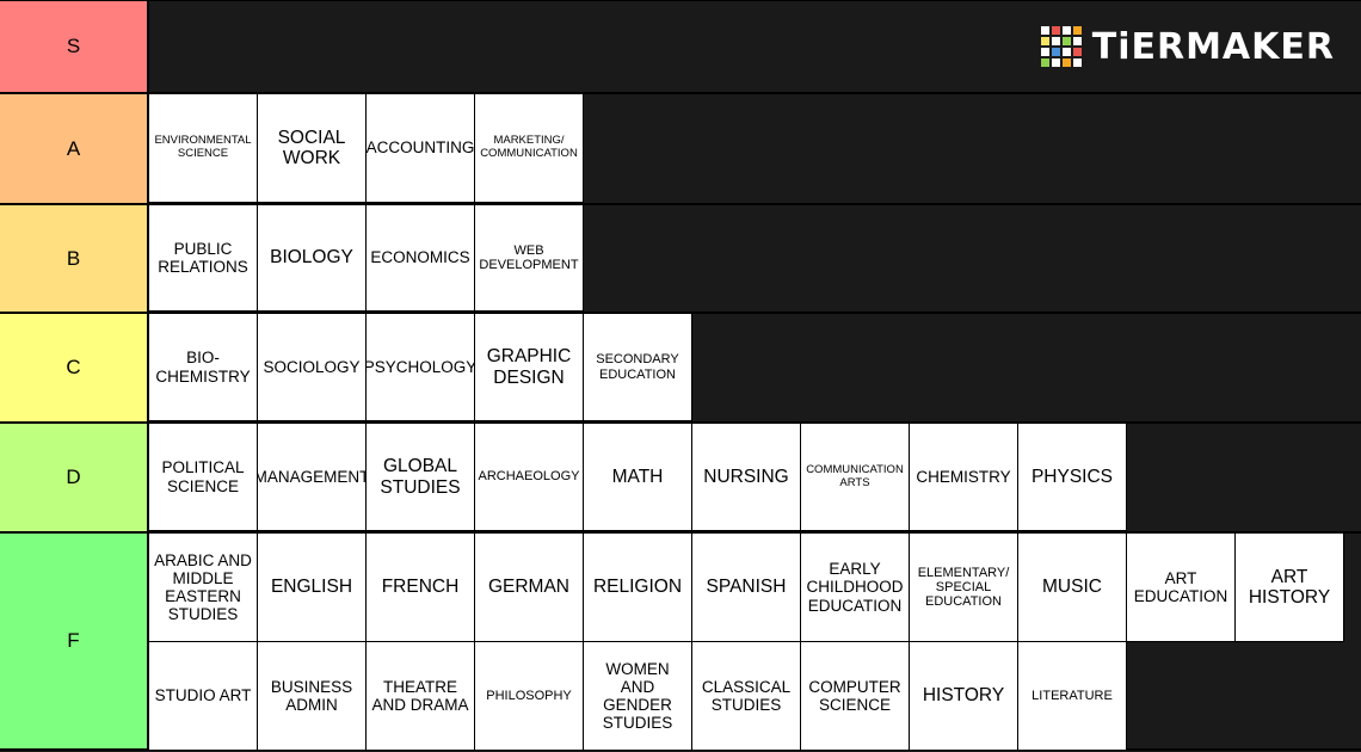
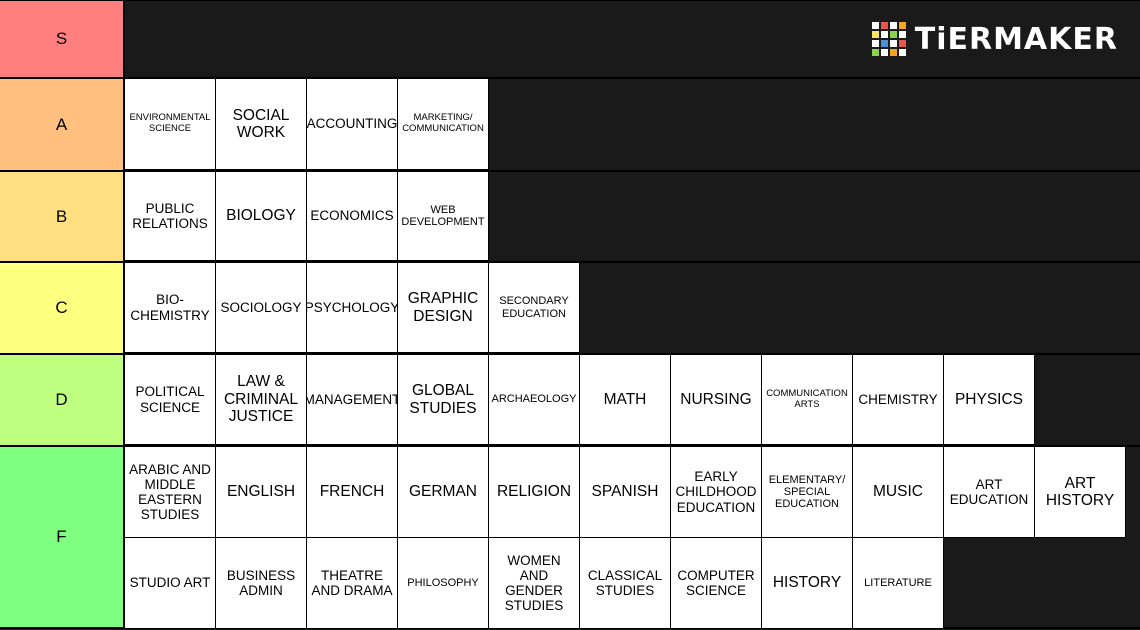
  S
  TiERMAKER
  A
  ENVIRONMENTAL SCIENCE
  SOCIAL WORK
  ACCOUNTING
  MARKETING/ COMMUNICATION
  B
  PUBLIC RELATIONS
  BIOLOGY
  ECONOMICS
  WEB DEVELOPMENT
  C
  BIO- CHEMISTRY
  SOCIOLOGY
  PSYCHOLOGY
  GRAPHIC DESIGN
  SECONDARY EDUCATION
  D
  POLITICAL SCIENCE
+ LAW & CRIMINAL JUSTICE
  MANAGEMENT
  GLOBAL STUDIES
  ARCHAEOLOGY
  MATH
  NURSING
  COMMUNICATION ARTS
  CHEMISTRY
  PHYSICS
  F
  ARABIC AND MIDDLE EASTERN STUDIES
  ENGLISH
  FRENCH
  GERMAN
  RELIGION
  SPANISH
  EARLY CHILDHOOD EDUCATION
  ELEMENTARY/ SPECIAL EDUCATION
  MUSIC
  ART EDUCATION
  ART HISTORY
  STUDIO ART
  BUSINESS ADMIN
  THEATRE AND DRAMA
  PHILOSOPHY
  WOMEN AND GENDER STUDIES
  CLASSICAL STUDIES
  COMPUTER SCIENCE
  HISTORY
  LITERATURE
